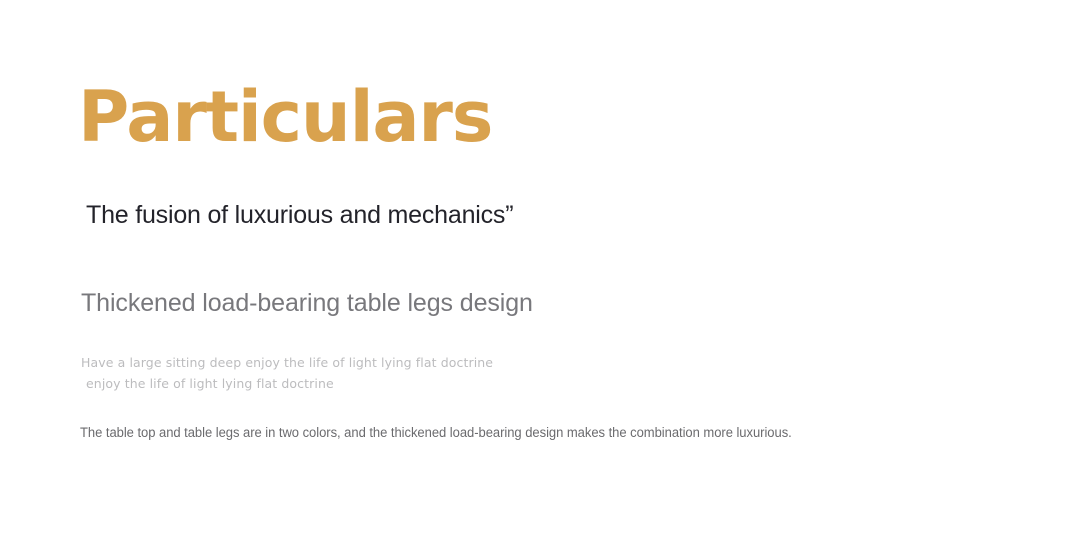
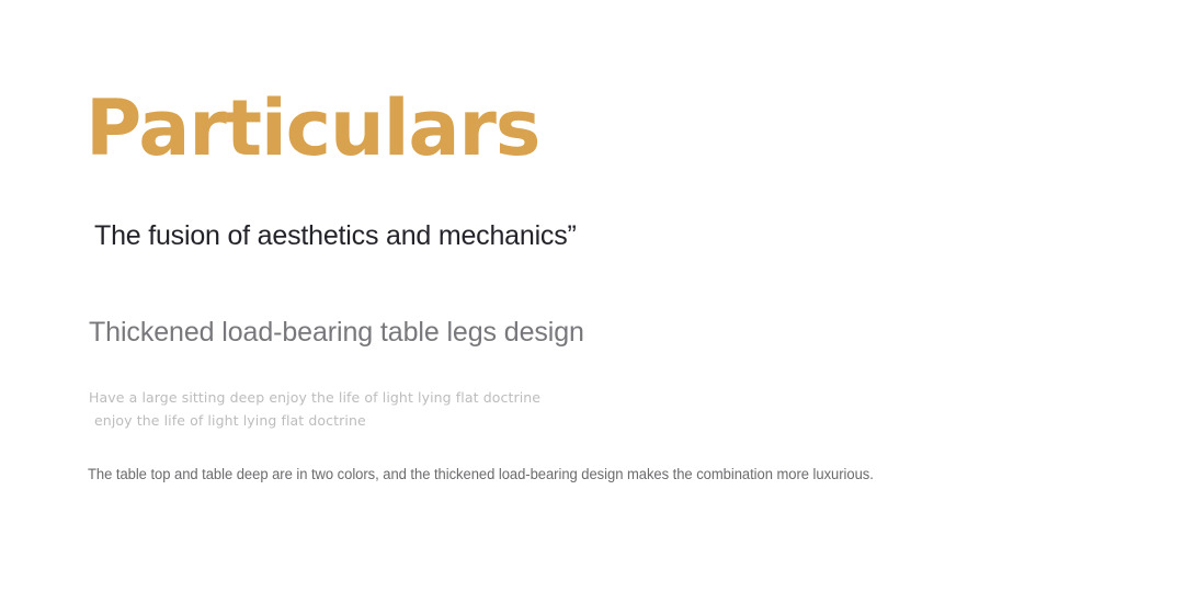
  Particulars
- The fusion of luxurious and mechanics”
+ The fusion of aesthetics and mechanics”
  Thickened load-bearing table legs design
  Have a large sitting deep enjoy the life of light lying flat doctrine
  enjoy the life of light lying flat doctrine
- The table top and table legs are in two colors, and the thickened load-bearing design makes the combination more luxurious.
+ The table top and table deep are in two colors, and the thickened load-bearing design makes the combination more luxurious.
